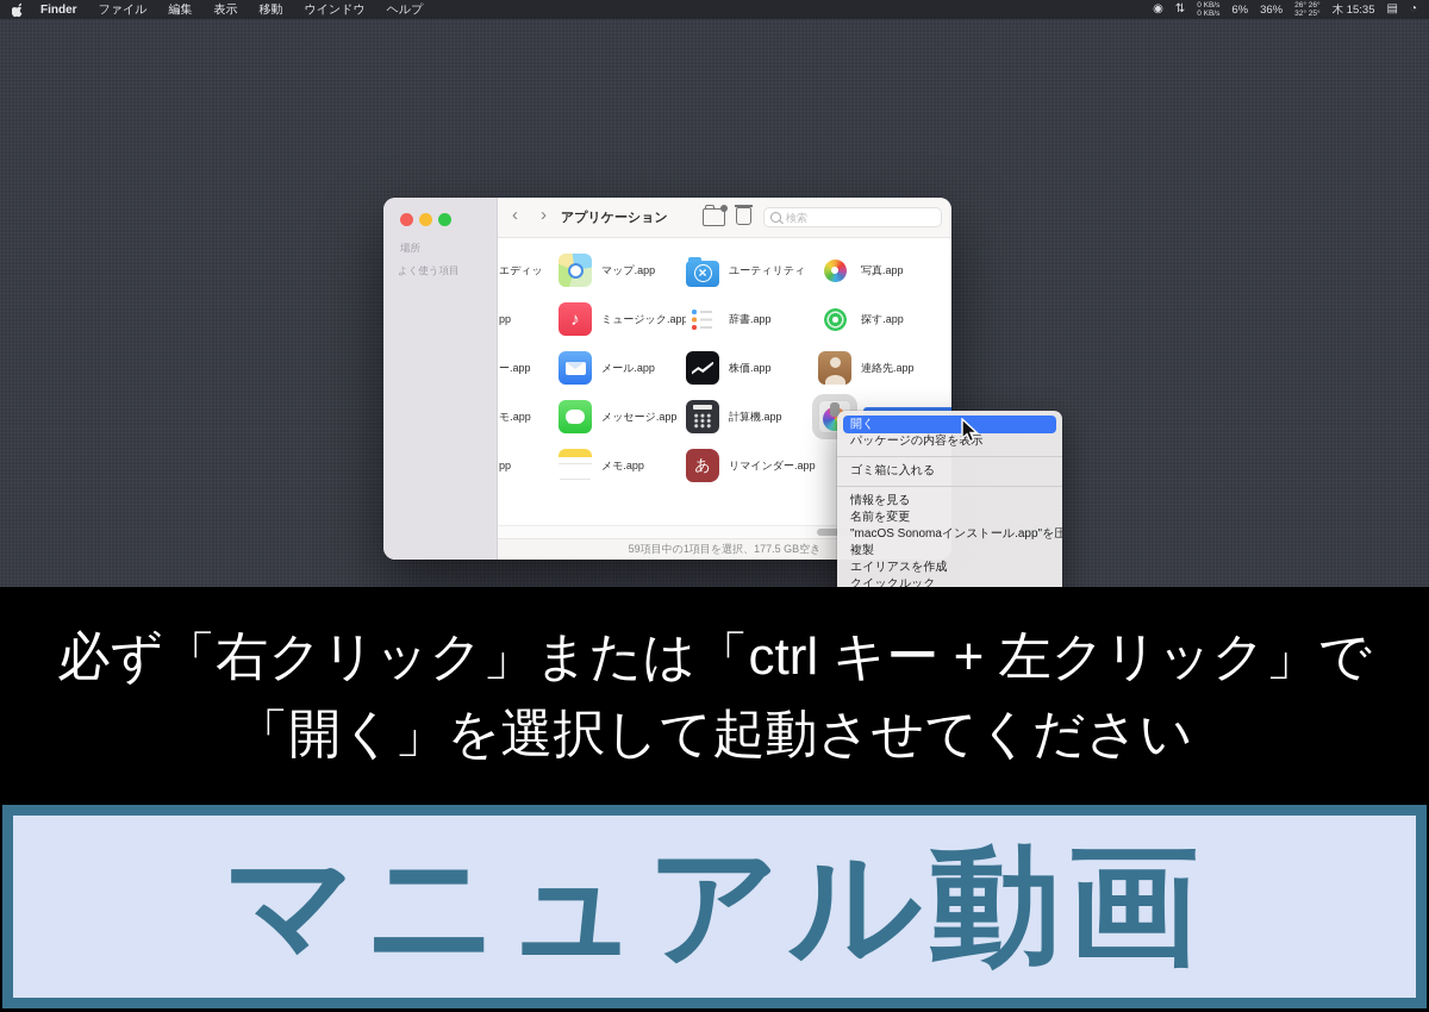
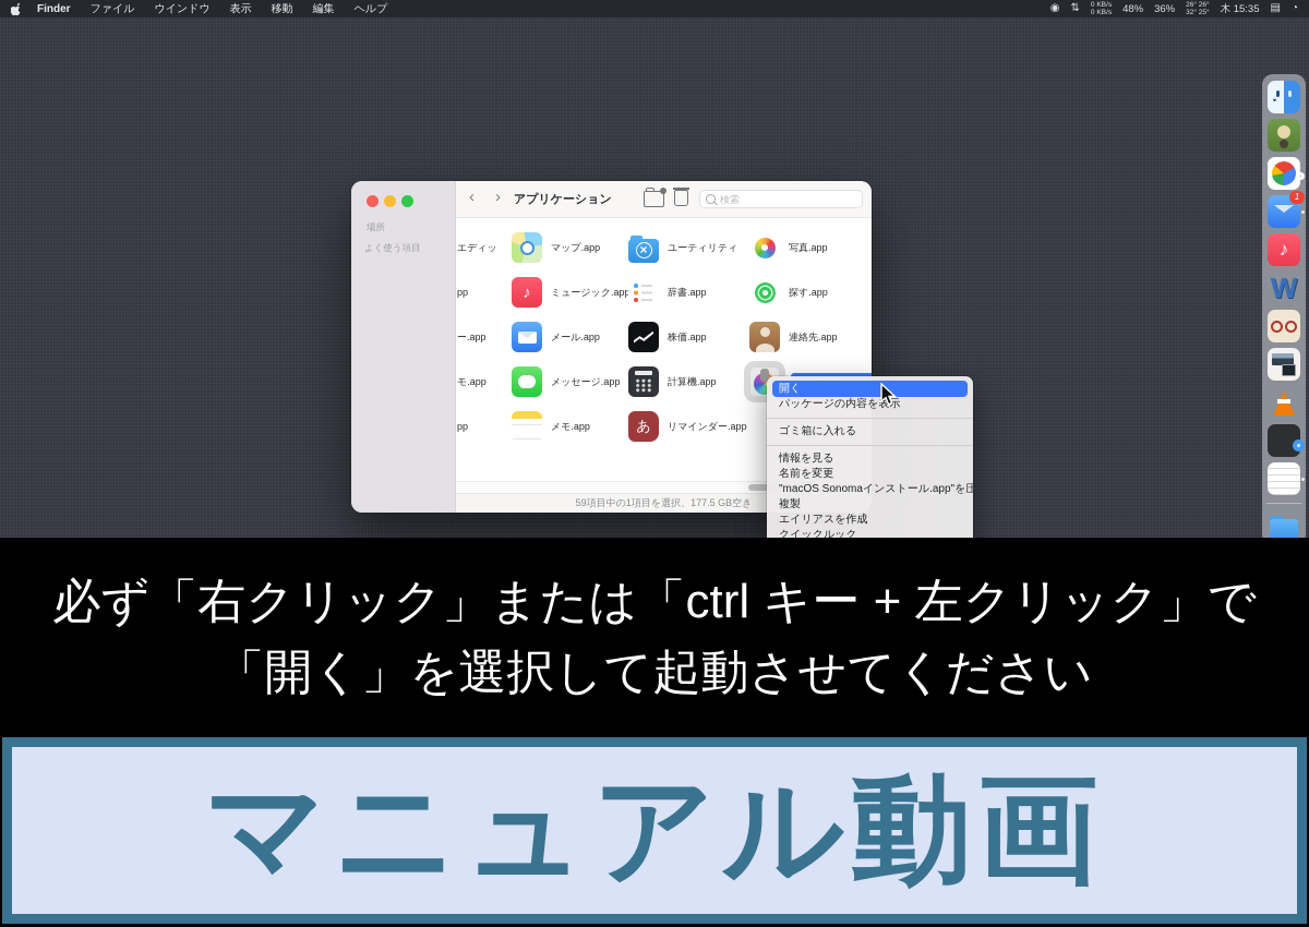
  Finder
  ファイル
- 編集
+ ウインドウ
  表示
  移動
- ウインドウ
+ 編集
  ヘルプ
  ◉
  ⇅
- 6%
+ 48%
  36%
  木 15:35
  ▤
  ◔
  場所
  よく使う項目
  ‹
  ›
  アプリケーション
  検索
  エディッ
  pp
  ー.app
  モ.app
  pp
  マップ.app
  ミュージック.ap
  メール.app
  メッセージ.app
  メモ.app
  ユーティリティ
  辞書.app
  株価.app
  計算機.app
  リマインダー.app
  写真.app
  探す.app
  連絡先.app
  59項目中の1項目を選択、177.5 GB空き
  開く
  パッケージの内容を表示
  ゴミ箱に入れる
  情報を見る
  名前を変更
  "macOS Sonomaインストール.app"を圧
  複製
  エイリアスを作成
  クイックルック
+ 1
  必ず「右クリック」または「ctrl キー + 左クリック」で
  「開く」を選択して起動させてください
  マニュアル動画
